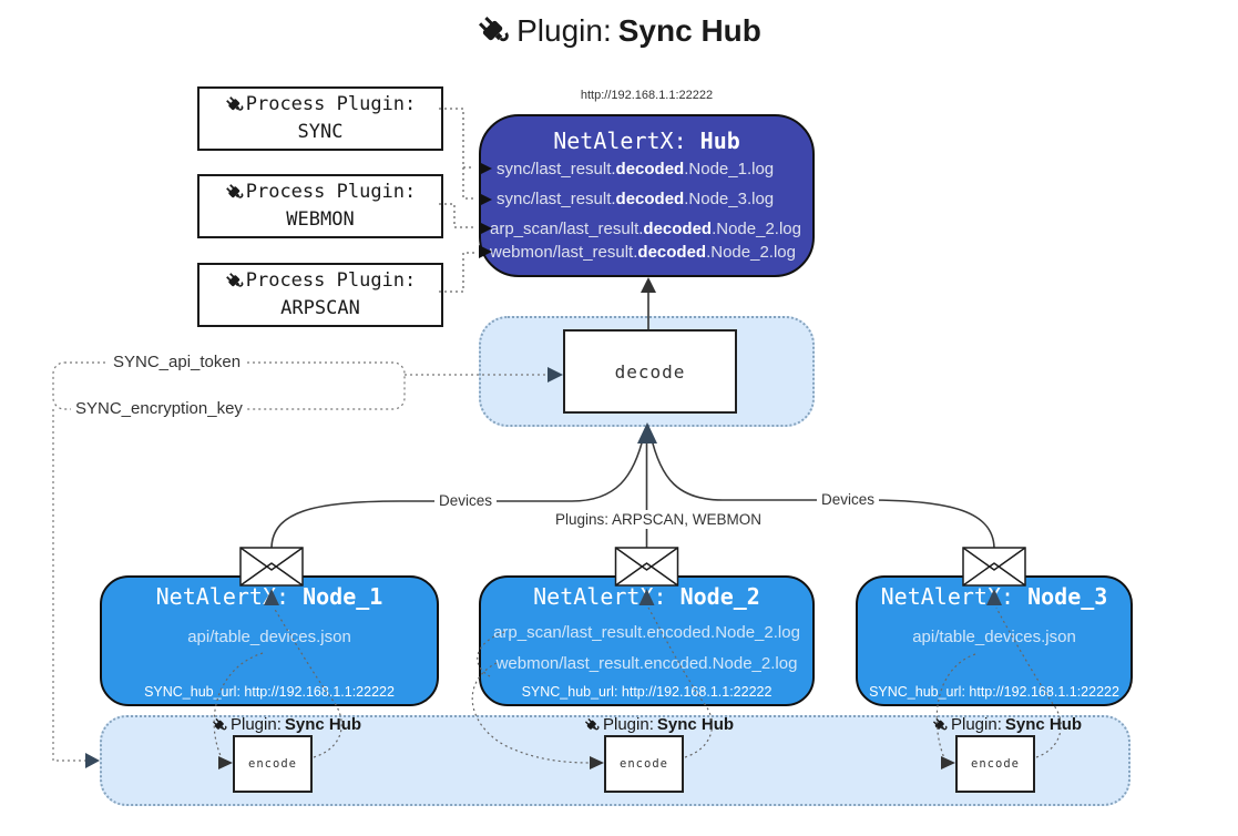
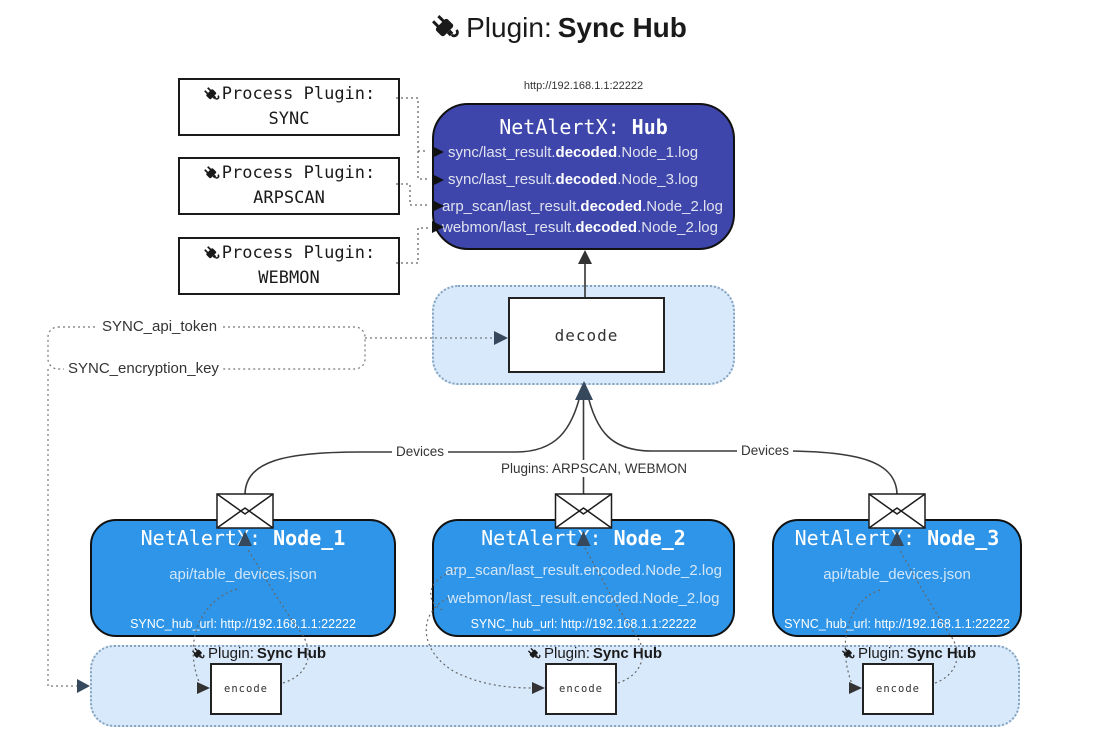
  Plugin:
  Sync Hub
  Process Plugin:
  SYNC
  Process Plugin:
- WEBMON
+ ARPSCAN
  Process Plugin:
- ARPSCAN
+ WEBMON
  http://192.168.1.1:22222
  NetAlertX: Hub
  sync/last_result.decoded.Node_1.log
  sync/last_result.decoded.Node_3.log
  arp_scan/last_result.decoded.Node_2.log
  webmon/last_result.decoded.Node_2.log
  decode
  NetAlert: Node_1
  api/table_devices.json
  SYNC_hub_url: http://192.168.1.1:22222
  NetAlert: Node_2
  arp_scan/last_result.encoded.Node_2.log
  webmon/last_result.encoded.Node_2.log
  SYNC_hub_url: http://192.168.1.1:22222
  NetAlert: Node_3
  api/table_devices.json
  SYNC_hub_url: http://192.168.1.1:22222
  Plugin:
  Sync Hub
  Plugin:
  Sync Hub
  Plugin:
  Sync Hub
  encode
  encode
  encode
  SYNC_api_token
  SYNC_encryption_key
  Devices
  Devices
  Plugins: ARPSCAN, WEBMON
